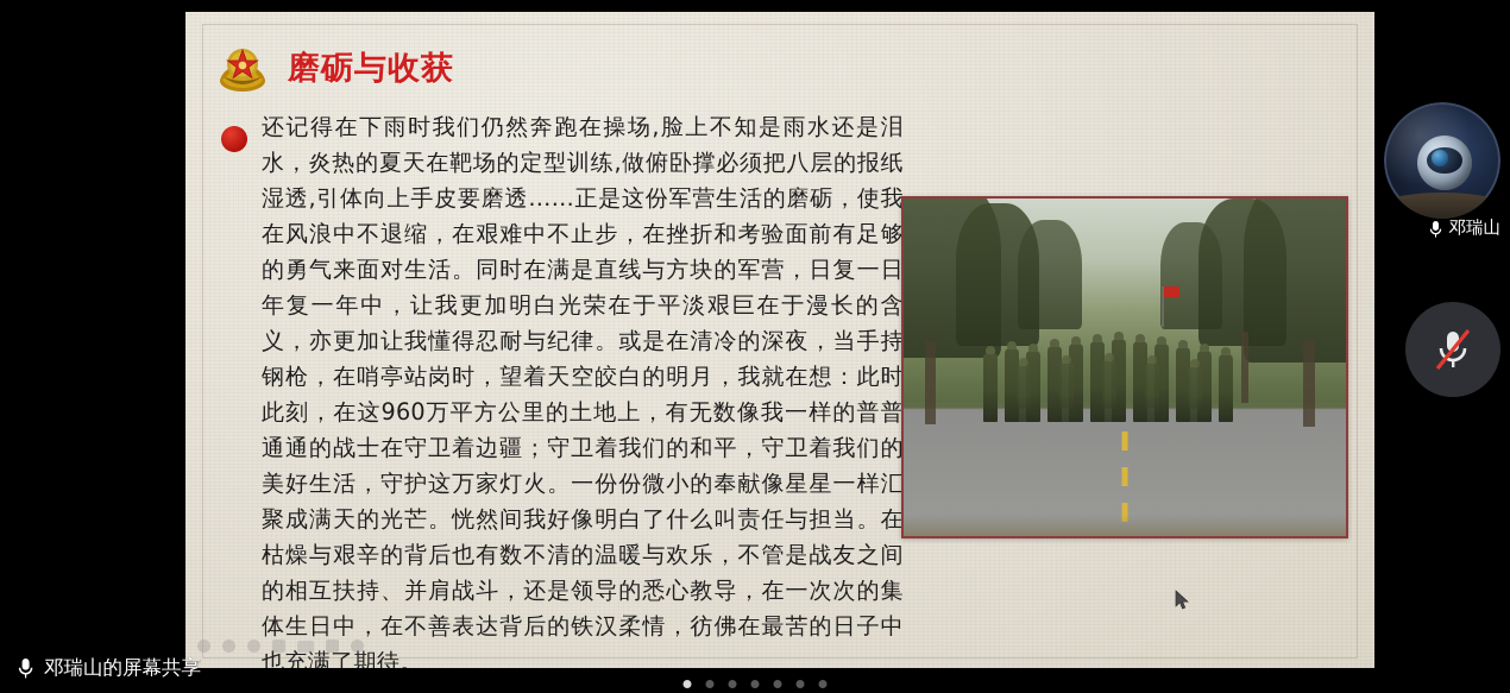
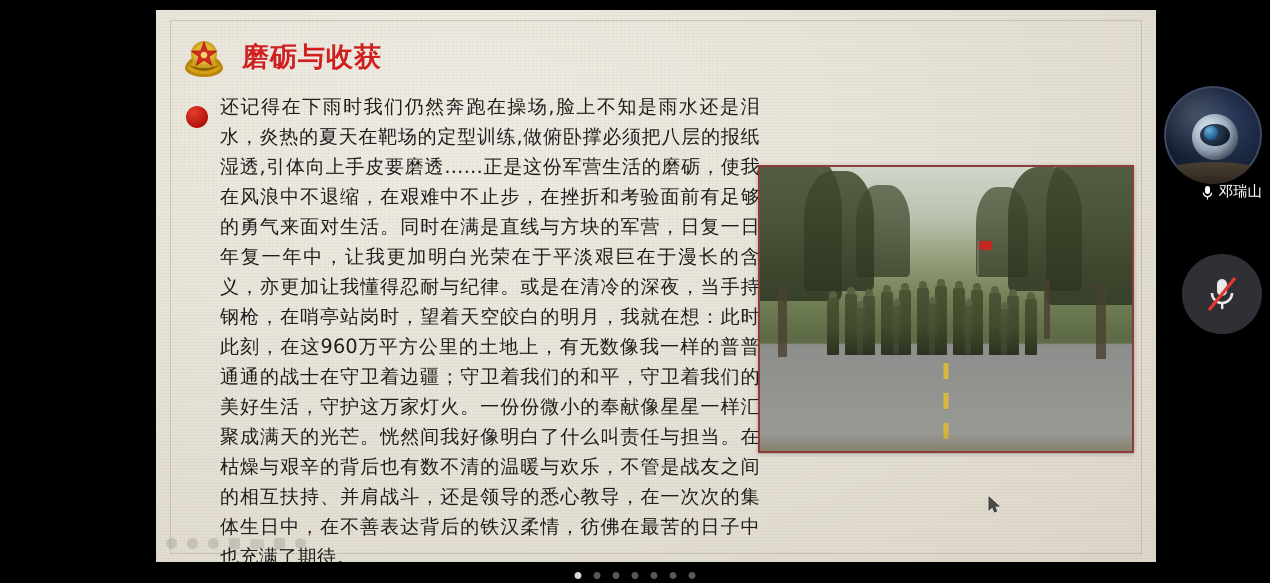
  磨砺与收获
  还记得在下雨时我们仍然奔跑在操场,脸上不知是雨水还是泪水，炎热的夏天在靶场的定型训练,做俯卧撑必须把八层的报纸湿透,引体向上手皮要磨透……正是这份军营生活的磨砺，使我在风浪中不退缩，在艰难中不止步，在挫折和考验面前有足够的勇气来面对生活。同时在满是直线与方块的军营，日复一日年复一年中，让我更加明白光荣在于平淡艰巨在于漫长的含义，亦更加让我懂得忍耐与纪律。或是在清冷的深夜，当手持钢枪，在哨亭站岗时，望着天空皎白的明月，我就在想：此时此刻，在这960万平方公里的土地上，有无数像我一样的普普通通的战士在守卫着边疆；守卫着我们的和平，守卫着我们的美好生活，守护这万家灯火。一份份微小的奉献像星星一样汇聚成满天的光芒。恍然间我好像明白了什么叫责任与担当。在枯燥与艰辛的背后也有数不清的温暖与欢乐，不管是战友之间的相互扶持、并肩战斗，还是领导的悉心教导，在一次次的集体生日中，在不善表达背后的铁汉柔情，彷佛在最苦的日子中也充满了期待。
  邓瑞山
- 邓瑞山的屏幕共享
